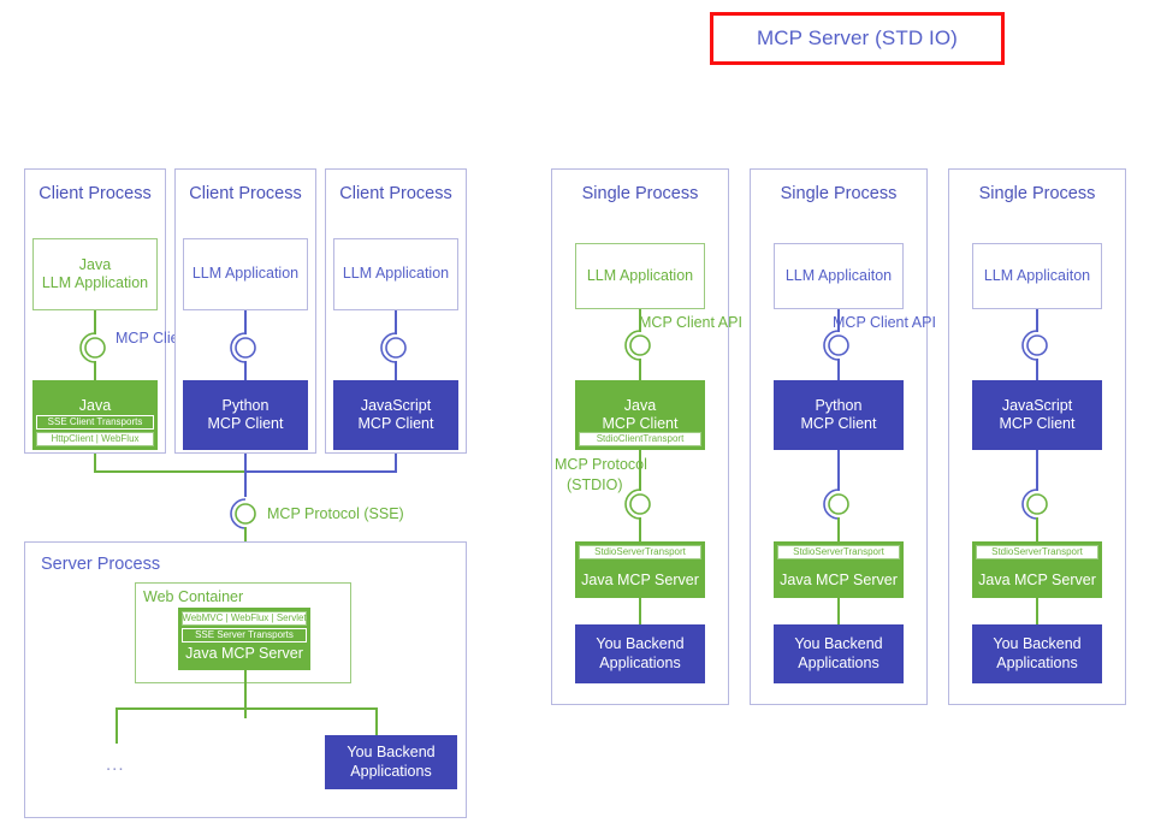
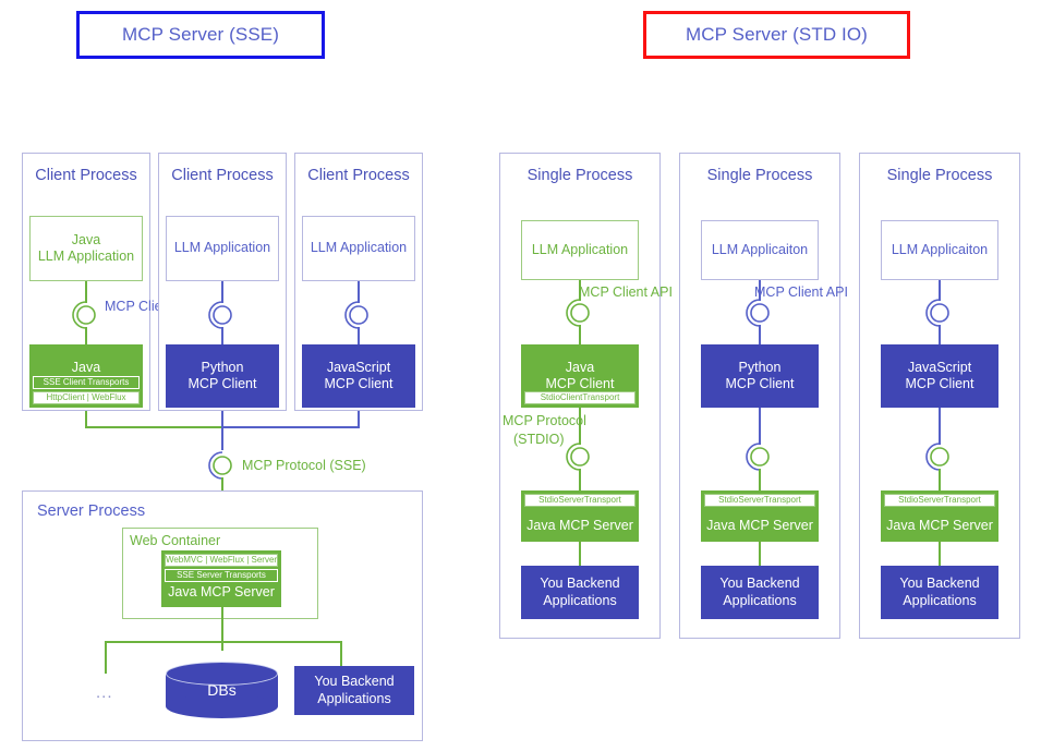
+ MCP Server (SSE)
  MCP Server (STD IO)
  Client Process
  Java
  LLM Application
  Java
  SSE Client Transports
  HttpClient | WebFlux
  Client Process
  LLM Application
  Python
  MCP Client
  Client Process
  LLM Application
  JavaScript
  MCP Client
  MCP Protocol (SSE)
  Server Process
  Web Container
  Java MCP Server
- WebMVC | WebFlux | Servlet
+ WebMVC | WebFlux | Server
  SSE Server Transports
  ...
+ DBs
  You Backend
  Applications
  Single Process
  LLM Application
  MCP Client API
  Java
  MCP Client
  StdioClientTransport
  MCP Protocol
  (STDIO)
  Java MCP Server
  StdioServerTransport
  You Backend
  Applications
  Single Process
  LLM Applicaiton
  MCP Client API
  Python
  MCP Client
  Java MCP Server
  StdioServerTransport
  You Backend
  Applications
  Single Process
  LLM Applicaiton
  JavaScript
  MCP Client
  Java MCP Server
  StdioServerTransport
  You Backend
  Applications
